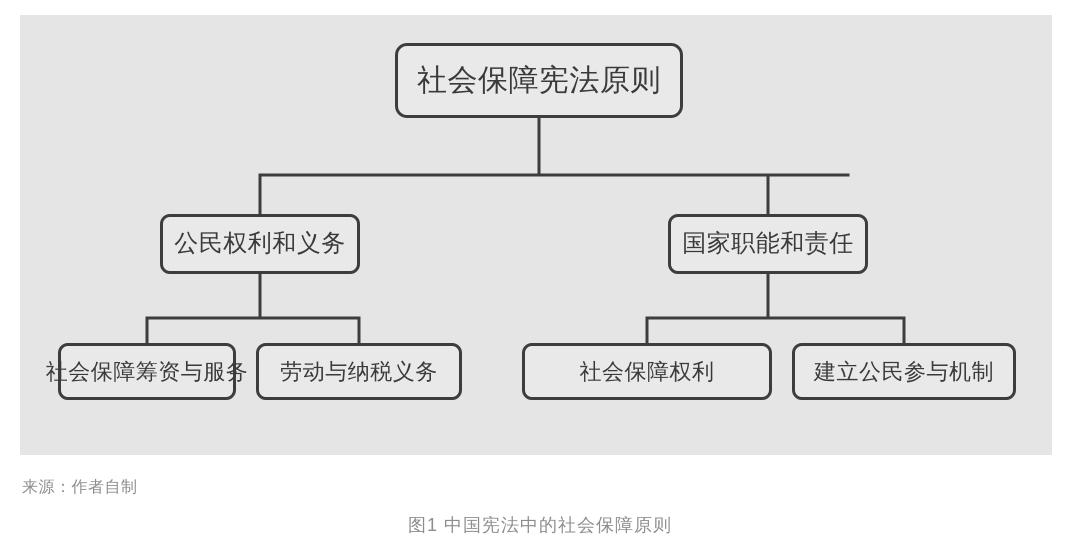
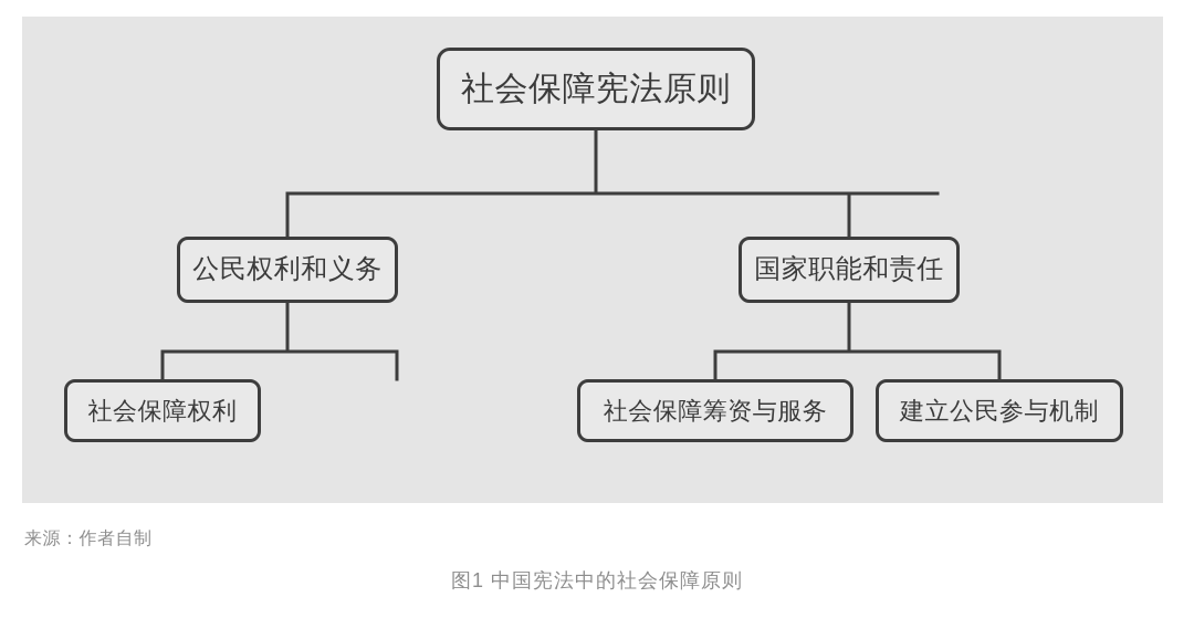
  社会保障宪法原则
  公民权利和义务
  国家职能和责任
- 社会保障筹资与服务
+ 社会保障权利
- 劳动与纳税义务
- 社会保障权利
+ 社会保障筹资与服务
  建立公民参与机制
  来源：作者自制
  图1 中国宪法中的社会保障原则
